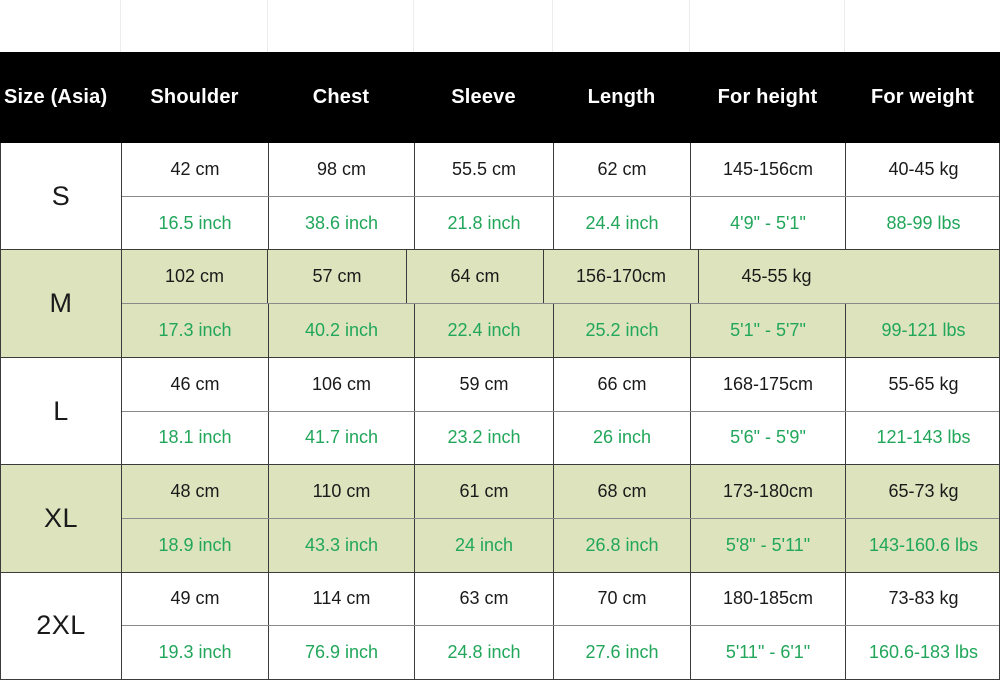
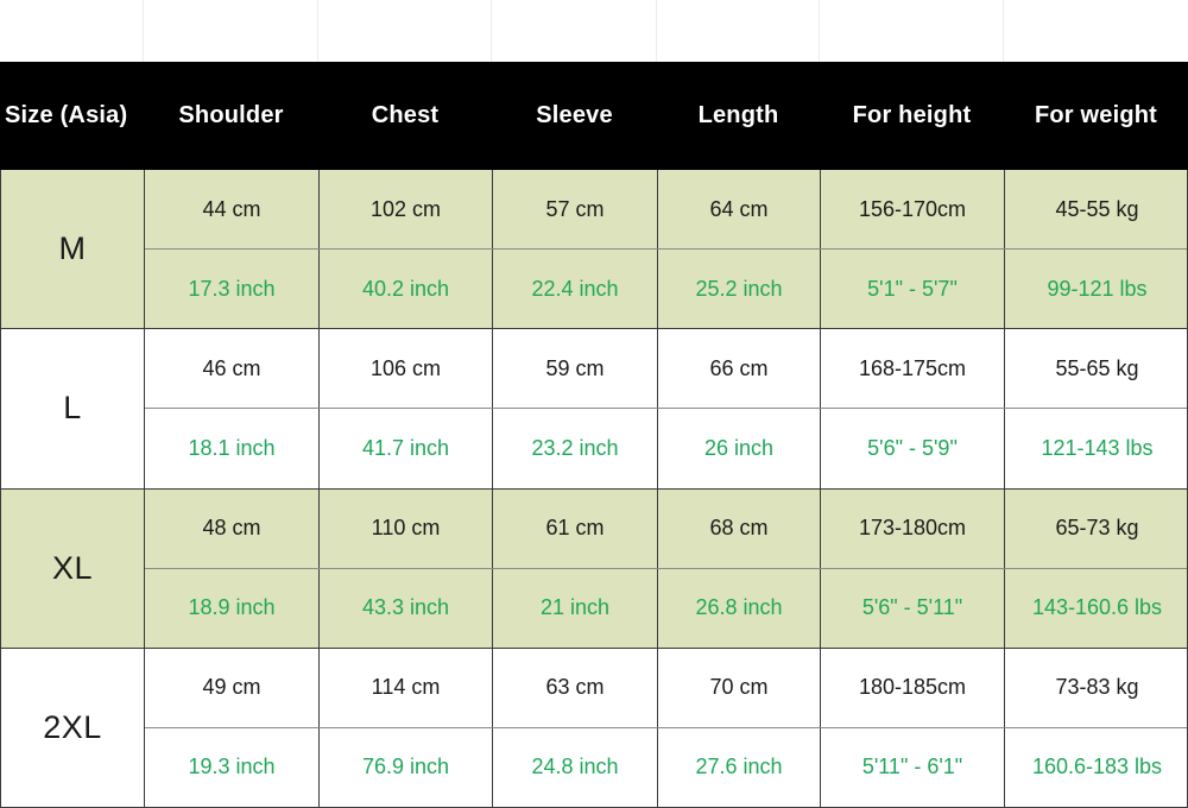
  Size (Asia)
  Shoulder
  Chest
  Sleeve
  Length
  For height
  For weight
- S
- 42 cm
- 98 cm
- 55.5 cm
- 62 cm
- 145-156cm
- 40-45 kg
- 16.5 inch
- 38.6 inch
- 21.8 inch
- 24.4 inch
- 4'9" - 5'1"
- 88-99 lbs
  M
+ 44 cm
  102 cm
  57 cm
  64 cm
  156-170cm
  45-55 kg
  17.3 inch
  40.2 inch
  22.4 inch
  25.2 inch
  5'1" - 5'7"
  99-121 lbs
  L
  46 cm
  106 cm
  59 cm
  66 cm
  168-175cm
  55-65 kg
  18.1 inch
  41.7 inch
  23.2 inch
  26 inch
  5'6" - 5'9"
  121-143 lbs
  XL
  48 cm
  110 cm
  61 cm
  68 cm
  173-180cm
  65-73 kg
  18.9 inch
  43.3 inch
- 24 inch
+ 21 inch
  26.8 inch
- 5'8" - 5'11"
+ 5'6" - 5'11"
  143-160.6 lbs
  2XL
  49 cm
  114 cm
  63 cm
  70 cm
  180-185cm
  73-83 kg
  19.3 inch
  76.9 inch
  24.8 inch
  27.6 inch
  5'11" - 6'1"
  160.6-183 lbs
